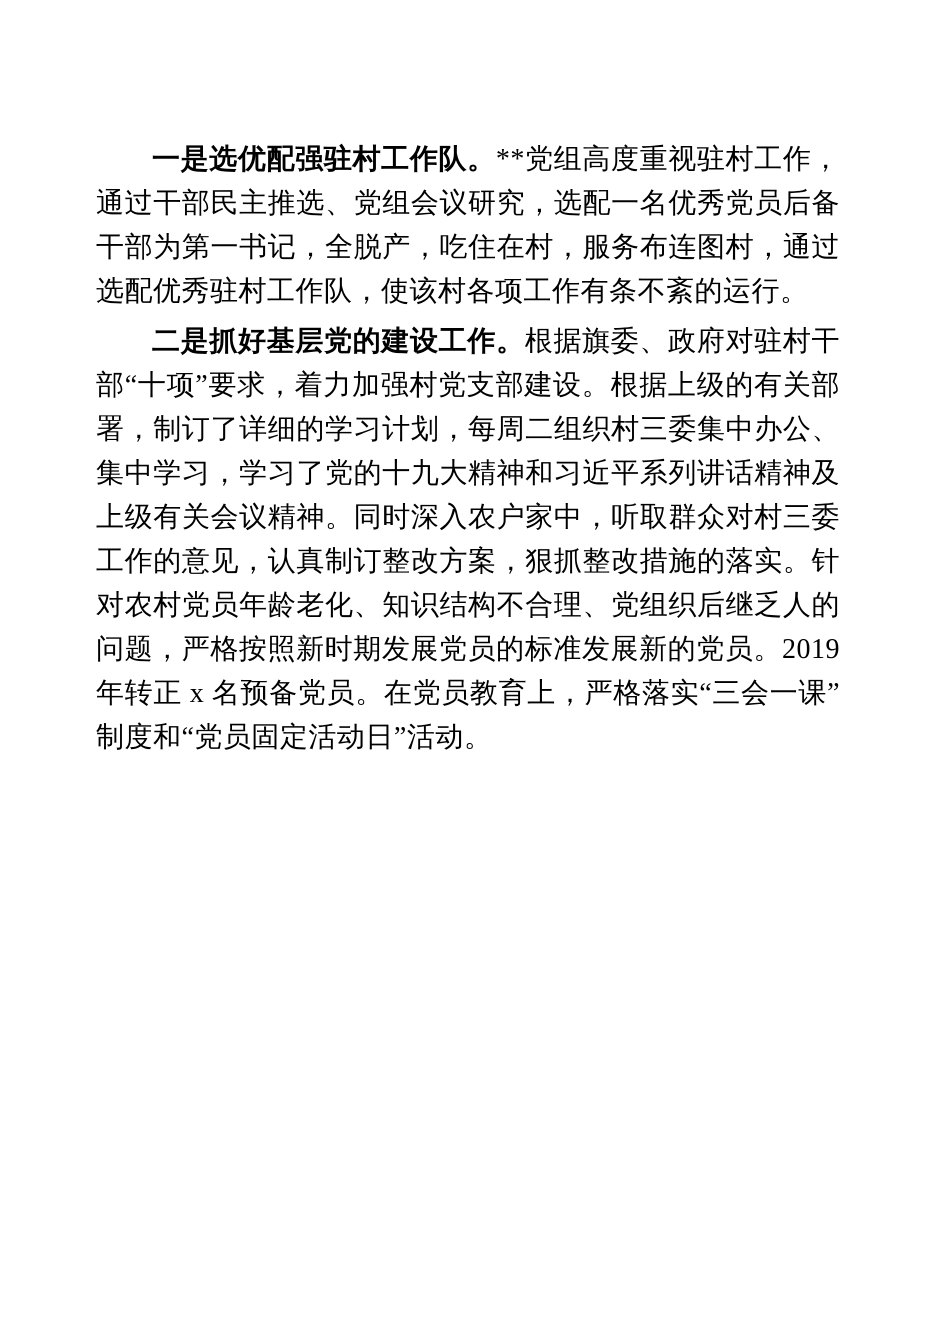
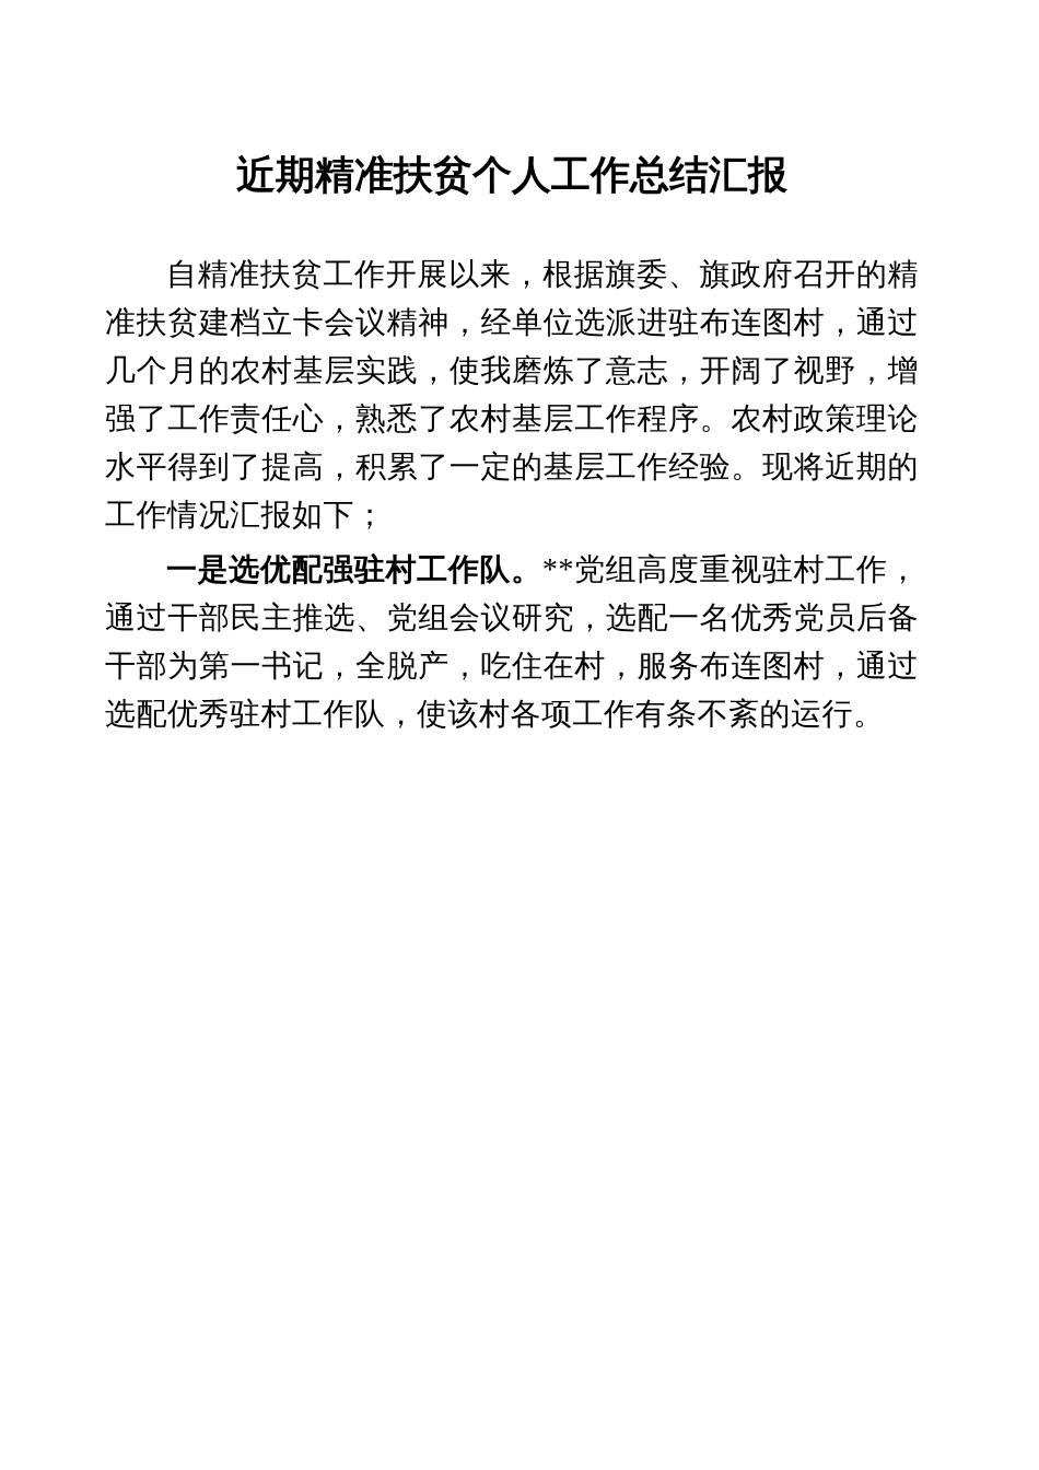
+ 近期精准扶贫个人工作总结汇报
+ 自精准扶贫工作开展以来，根据旗委、旗政府召开的精准扶贫建档立卡会议精神，经单位选派进驻布连图村，通过几个月的农村基层实践，使我磨炼了意志，开阔了视野，增强了工作责任心，熟悉了农村基层工作程序。农村政策理论水平得到了提高，积累了一定的基层工作经验。现将近期的工作情况汇报如下；
  一是选优配强驻村工作队。**党组高度重视驻村工作，通过干部民主推选、党组会议研究，选配一名优秀党员后备干部为第一书记，全脱产，吃住在村，服务布连图村，通过选配优秀驻村工作队，使该村各项工作有条不紊的运行。
- 二是抓好基层党的建设工作。根据旗委、政府对驻村干部“十项”要求，着力加强村党支部建设。根据上级的有关部署，制订了详细的学习计划，每周二组织村三委集中办公、集中学习，学习了党的十九大精神和习近平系列讲话精神及上级有关会议精神。同时深入农户家中，听取群众对村三委工作的意见，认真制订整改方案，狠抓整改措施的落实。针对农村党员年龄老化、知识结构不合理、党组织后继乏人的问题，严格按照新时期发展党员的标准发展新的党员。2019 年转正 x 名预备党员。在党员教育上，严格落实“三会一课”制度和“党员固定活动日”活动。
